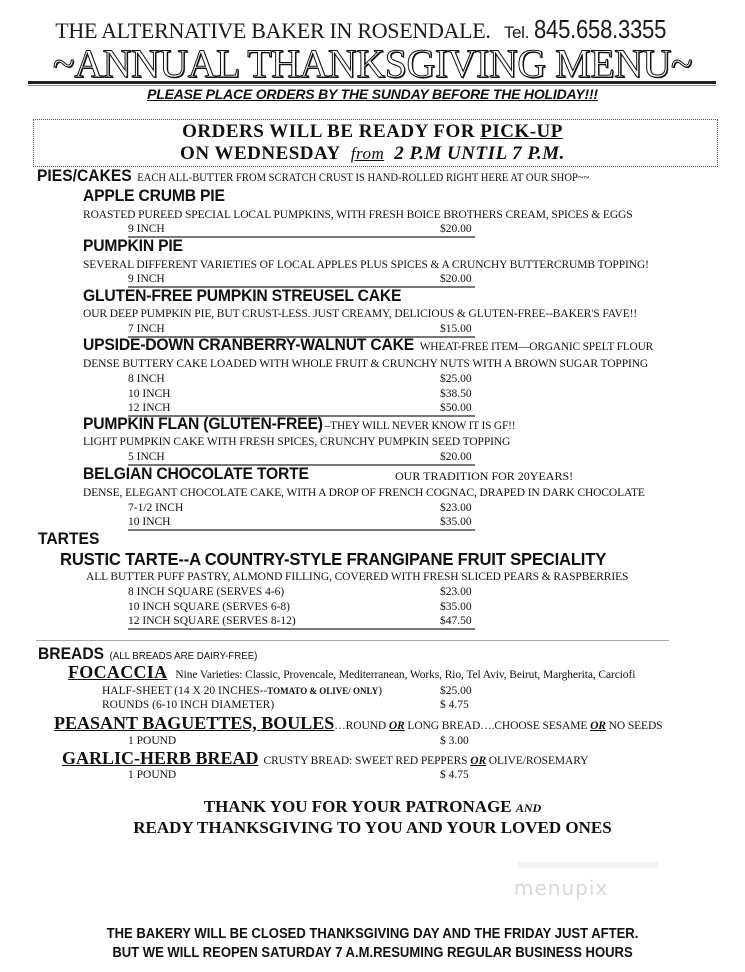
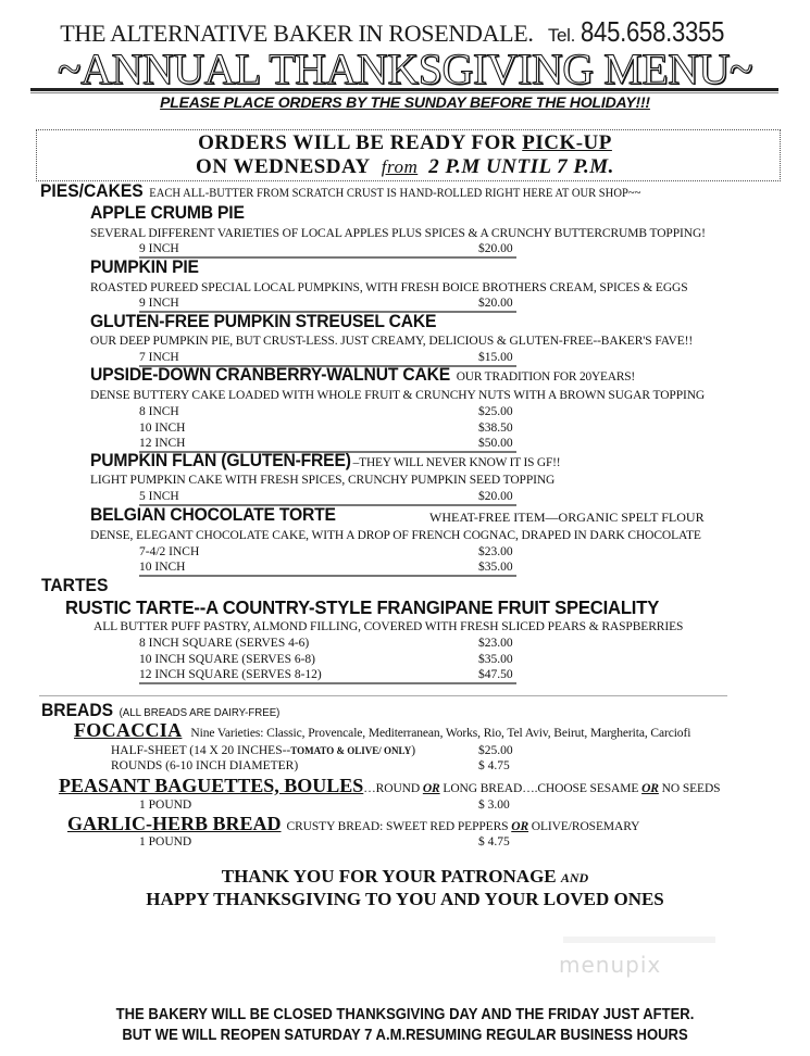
  THE ALTERNATIVE BAKER IN ROSENDALE. Tel. 845.658.3355
  ~ANNUAL THANKSGIVING MENU~
  PLEASE PLACE ORDERS BY THE SUNDAY BEFORE THE HOLIDAY!!!
  ORDERS WILL BE READY FOR PICK-UP
  ON WEDNESDAY from 2 P.M UNTIL 7 P.M.
  PIES/CAKES EACH ALL-BUTTER FROM SCRATCH CRUST IS HAND-ROLLED RIGHT HERE AT OUR SHOP~~
  APPLE CRUMB PIE
- ROASTED PUREED SPECIAL LOCAL PUMPKINS, WITH FRESH BOICE BROTHERS CREAM, SPICES & EGGS
+ SEVERAL DIFFERENT VARIETIES OF LOCAL APPLES PLUS SPICES & A CRUNCHY BUTTERCRUMB TOPPING!
  9 INCH
  $20.00
  PUMPKIN PIE
- SEVERAL DIFFERENT VARIETIES OF LOCAL APPLES PLUS SPICES & A CRUNCHY BUTTERCRUMB TOPPING!
+ ROASTED PUREED SPECIAL LOCAL PUMPKINS, WITH FRESH BOICE BROTHERS CREAM, SPICES & EGGS
  9 INCH
  $20.00
  GLUTEN-FREE PUMPKIN STREUSEL CAKE
  OUR DEEP PUMPKIN PIE, BUT CRUST-LESS. JUST CREAMY, DELICIOUS & GLUTEN-FREE--BAKER'S FAVE!!
  7 INCH
  $15.00
- UPSIDE-DOWN CRANBERRY-WALNUT CAKE WHEAT-FREE ITEM—ORGANIC SPELT FLOUR
+ UPSIDE-DOWN CRANBERRY-WALNUT CAKE OUR TRADITION FOR 20YEARS!
  DENSE BUTTERY CAKE LOADED WITH WHOLE FRUIT & CRUNCHY NUTS WITH A BROWN SUGAR TOPPING
  8 INCH
  $25.00
  10 INCH
  $38.50
  12 INCH
  $50.00
  PUMPKIN FLAN (GLUTEN-FREE) –THEY WILL NEVER KNOW IT IS GF!!
  LIGHT PUMPKIN CAKE WITH FRESH SPICES, CRUNCHY PUMPKIN SEED TOPPING
  5 INCH
  $20.00
  BELGIAN CHOCOLATE TORTE
- OUR TRADITION FOR 20YEARS!
+ WHEAT-FREE ITEM—ORGANIC SPELT FLOUR
  DENSE, ELEGANT CHOCOLATE CAKE, WITH A DROP OF FRENCH COGNAC, DRAPED IN DARK CHOCOLATE
- 7-1/2 INCH
+ 7-4/2 INCH
  $23.00
  10 INCH
  $35.00
  TARTES
  RUSTIC TARTE--A COUNTRY-STYLE FRANGIPANE FRUIT SPECIALITY
  ALL BUTTER PUFF PASTRY, ALMOND FILLING, COVERED WITH FRESH SLICED PEARS & RASPBERRIES
  8 INCH SQUARE (SERVES 4-6)
  $23.00
  10 INCH SQUARE (SERVES 6-8)
  $35.00
  12 INCH SQUARE (SERVES 8-12)
  $47.50
  BREADS (ALL BREADS ARE DAIRY-FREE)
  FOCACCIA Nine Varieties: Classic, Provencale, Mediterranean, Works, Rio, Tel Aviv, Beirut, Margherita, Carciofi
  HALF-SHEET (14 X 20 INCHES--TOMATO & OLIVE/ ONLY)
  $25.00
  ROUNDS (6-10 INCH DIAMETER)
  $ 4.75
  PEASANT BAGUETTES, BOULES…ROUND OR LONG BREAD….CHOOSE SESAME OR NO SEEDS
  1 POUND
  $ 3.00
  GARLIC-HERB BREAD CRUSTY BREAD: SWEET RED PEPPERS OR OLIVE/ROSEMARY
  1 POUND
  $ 4.75
  THANK YOU FOR YOUR PATRONAGE AND
- READY THANKSGIVING TO YOU AND YOUR LOVED ONES
+ HAPPY THANKSGIVING TO YOU AND YOUR LOVED ONES
  menupix
  THE BAKERY WILL BE CLOSED THANKSGIVING DAY AND THE FRIDAY JUST AFTER.
  BUT WE WILL REOPEN SATURDAY 7 A.M.RESUMING REGULAR BUSINESS HOURS
